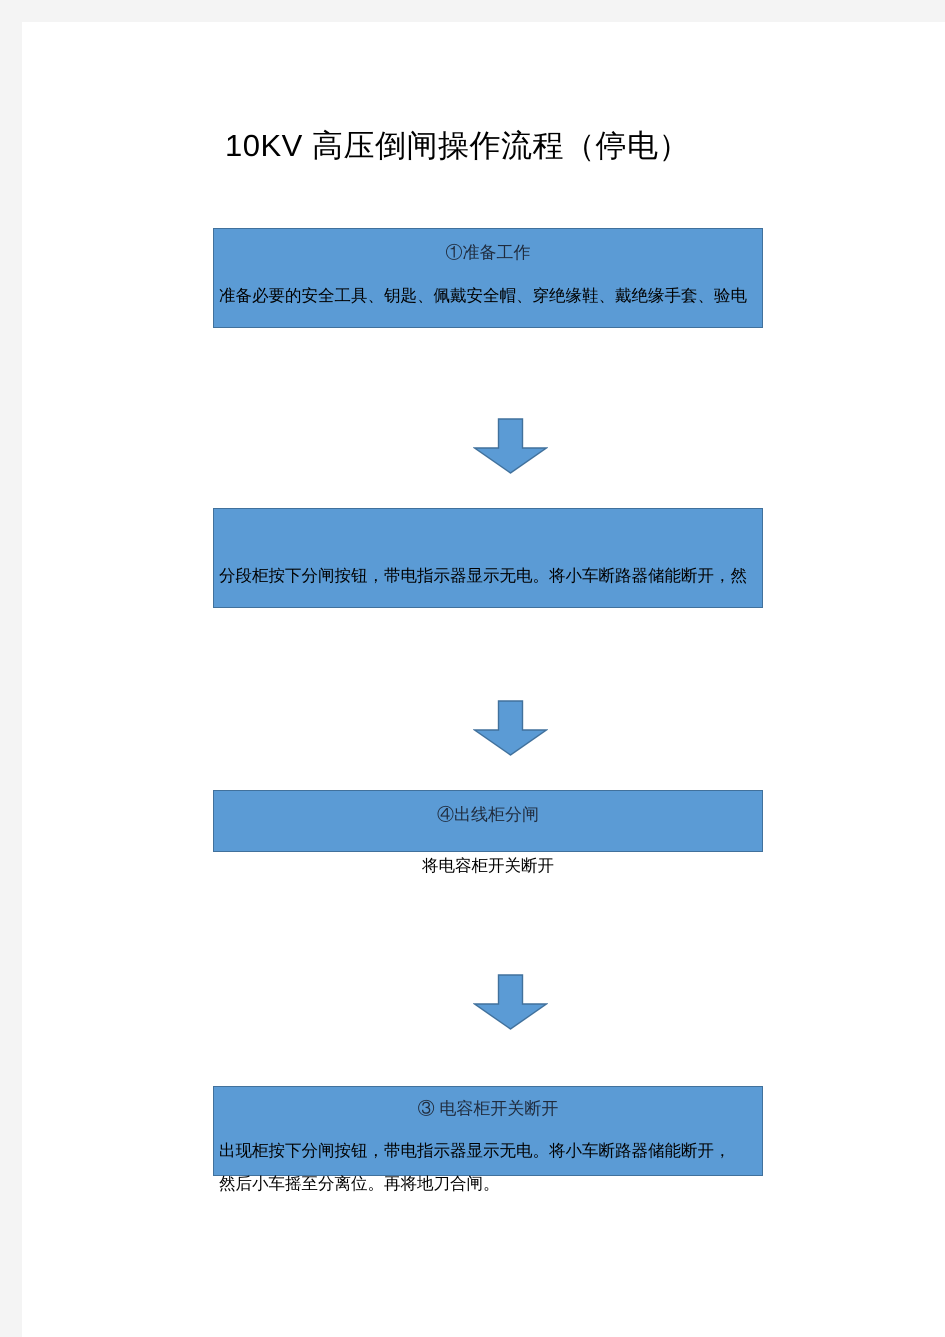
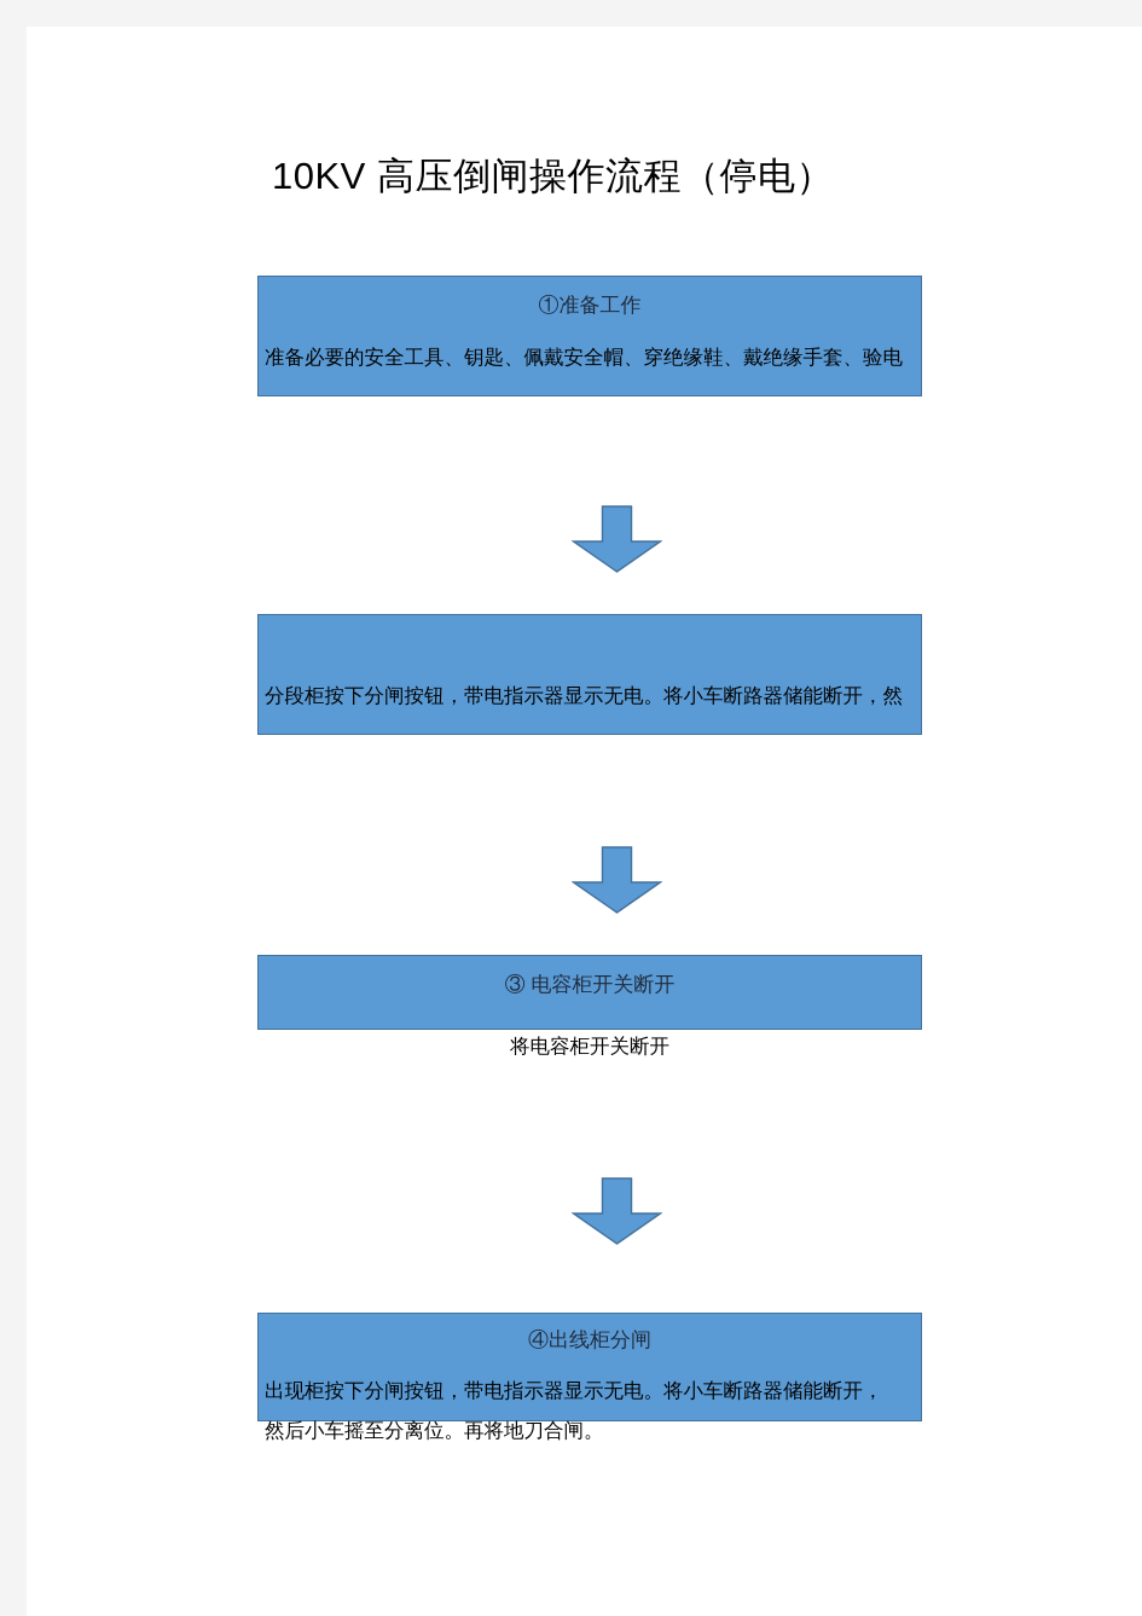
  10KV 高压倒闸操作流程（停电）
  ①准备工作
  准备必要的安全工具、钥匙、佩戴安全帽、穿绝缘鞋、戴绝缘手套、验电
  分段柜按下分闸按钮，带电指示器显示无电。将小车断路器储能断开，然
- ④出线柜分闸
+ ③ 电容柜开关断开
  将电容柜开关断开
- ③ 电容柜开关断开
+ ④出线柜分闸
  出现柜按下分闸按钮，带电指示器显示无电。将小车断路器储能断开，
  然后小车摇至分离位。再将地刀合闸。
